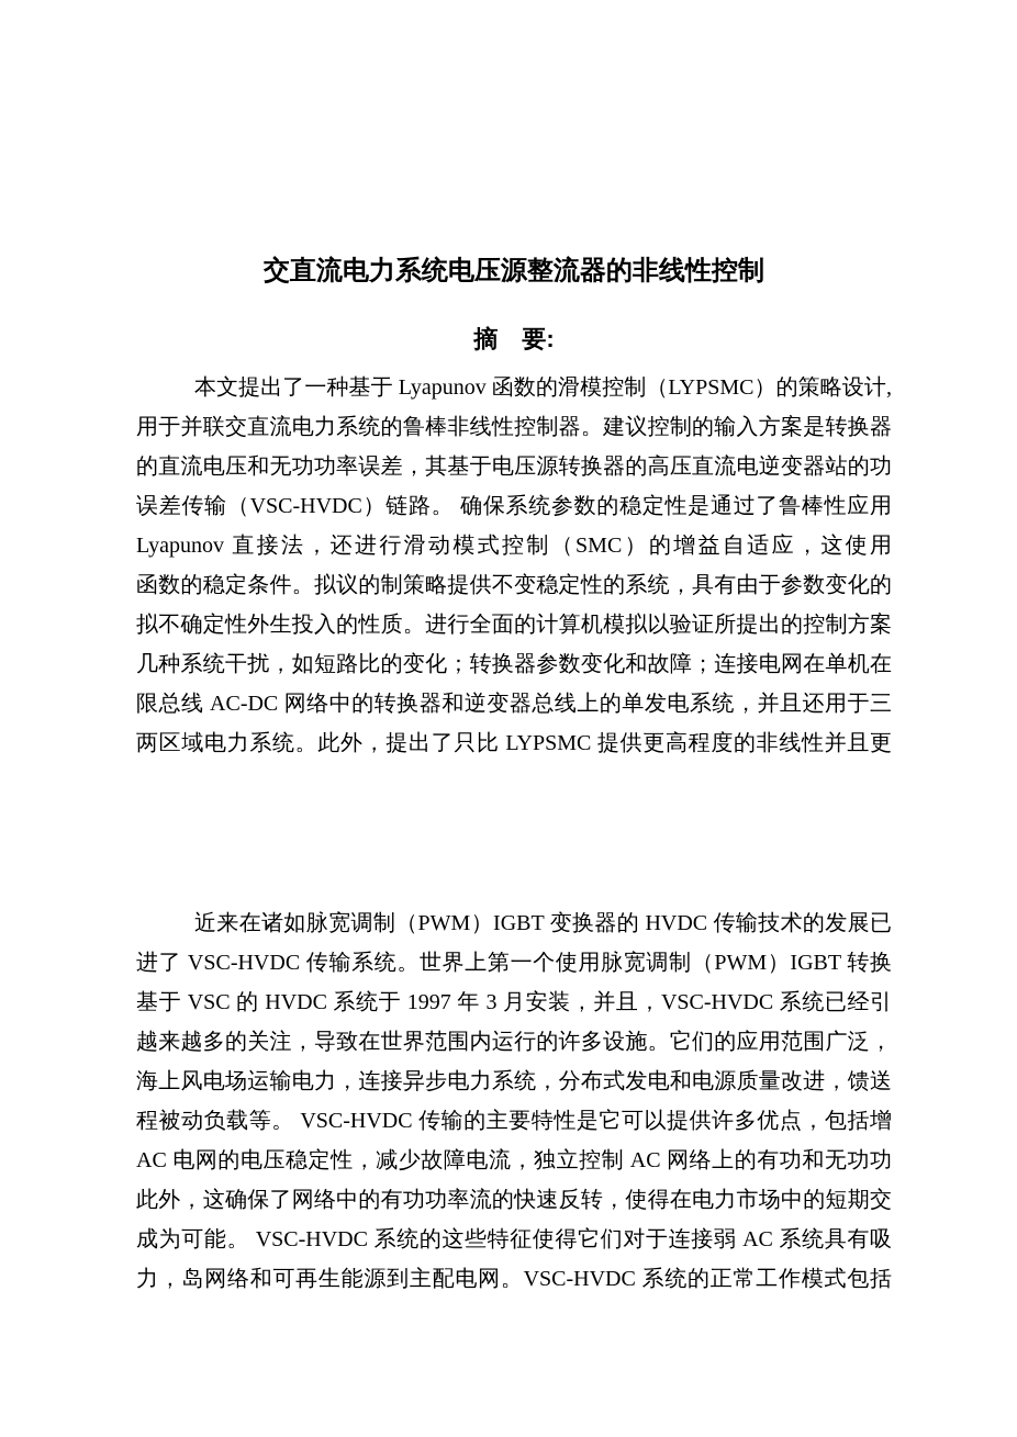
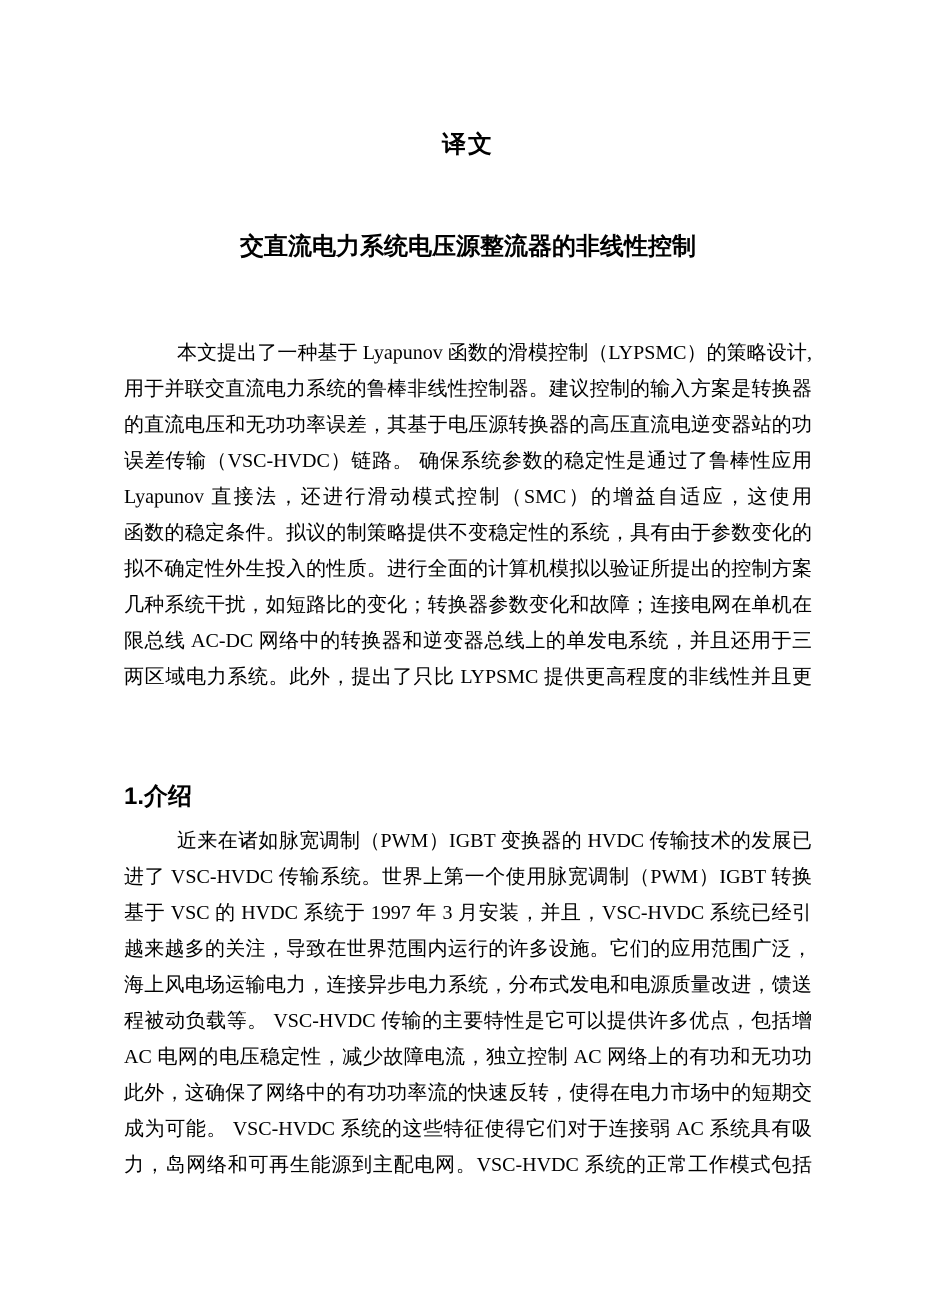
+ 译文
  交直流电力系统电压源整流器的非线性控制
- 摘 要:
  本文提出了一种基于 Lyapunov 函数的滑模控制（LYPSMC）的策略设计,
  用于并联交直流电力系统的鲁棒非线性控制器。建议控制的输入方案是转换器
  的直流电压和无功功率误差，其基于电压源转换器的高压直流电逆变器站的功
  误差传输（VSC-HVDC）链路。 确保系统参数的稳定性是通过了鲁棒性应用
  Lyapunov 直接法，还进行滑动模式控制（SMC）的增益自适应，这使用
  函数的稳定条件。拟议的制策略提供不变稳定性的系统，具有由于参数变化的
  拟不确定性外生投入的性质。进行全面的计算机模拟以验证所提出的控制方案
  几种系统干扰，如短路比的变化；转换器参数变化和故障；连接电网在单机在
  限总线 AC-DC 网络中的转换器和逆变器总线上的单发电系统，并且还用于三
  两区域电力系统。此外，提出了只比 LYPSMC 提供更高程度的非线性并且更
+ 1.介绍
  近来在诸如脉宽调制（PWM）IGBT 变换器的 HVDC 传输技术的发展已
  进了 VSC-HVDC 传输系统。世界上第一个使用脉宽调制（PWM）IGBT 转换
  基于 VSC 的 HVDC 系统于 1997 年 3 月安装，并且，VSC-HVDC 系统已经引
  越来越多的关注，导致在世界范围内运行的许多设施。它们的应用范围广泛，
  海上风电场运输电力，连接异步电力系统，分布式发电和电源质量改进，馈送
  程被动负载等。 VSC-HVDC 传输的主要特性是它可以提供许多优点，包括增
  AC 电网的电压稳定性，减少故障电流，独立控制 AC 网络上的有功和无功功
  此外，这确保了网络中的有功功率流的快速反转，使得在电力市场中的短期交
  成为可能。 VSC-HVDC 系统的这些特征使得它们对于连接弱 AC 系统具有吸
  力，岛网络和可再生能源到主配电网。VSC-HVDC 系统的正常工作模式包括
